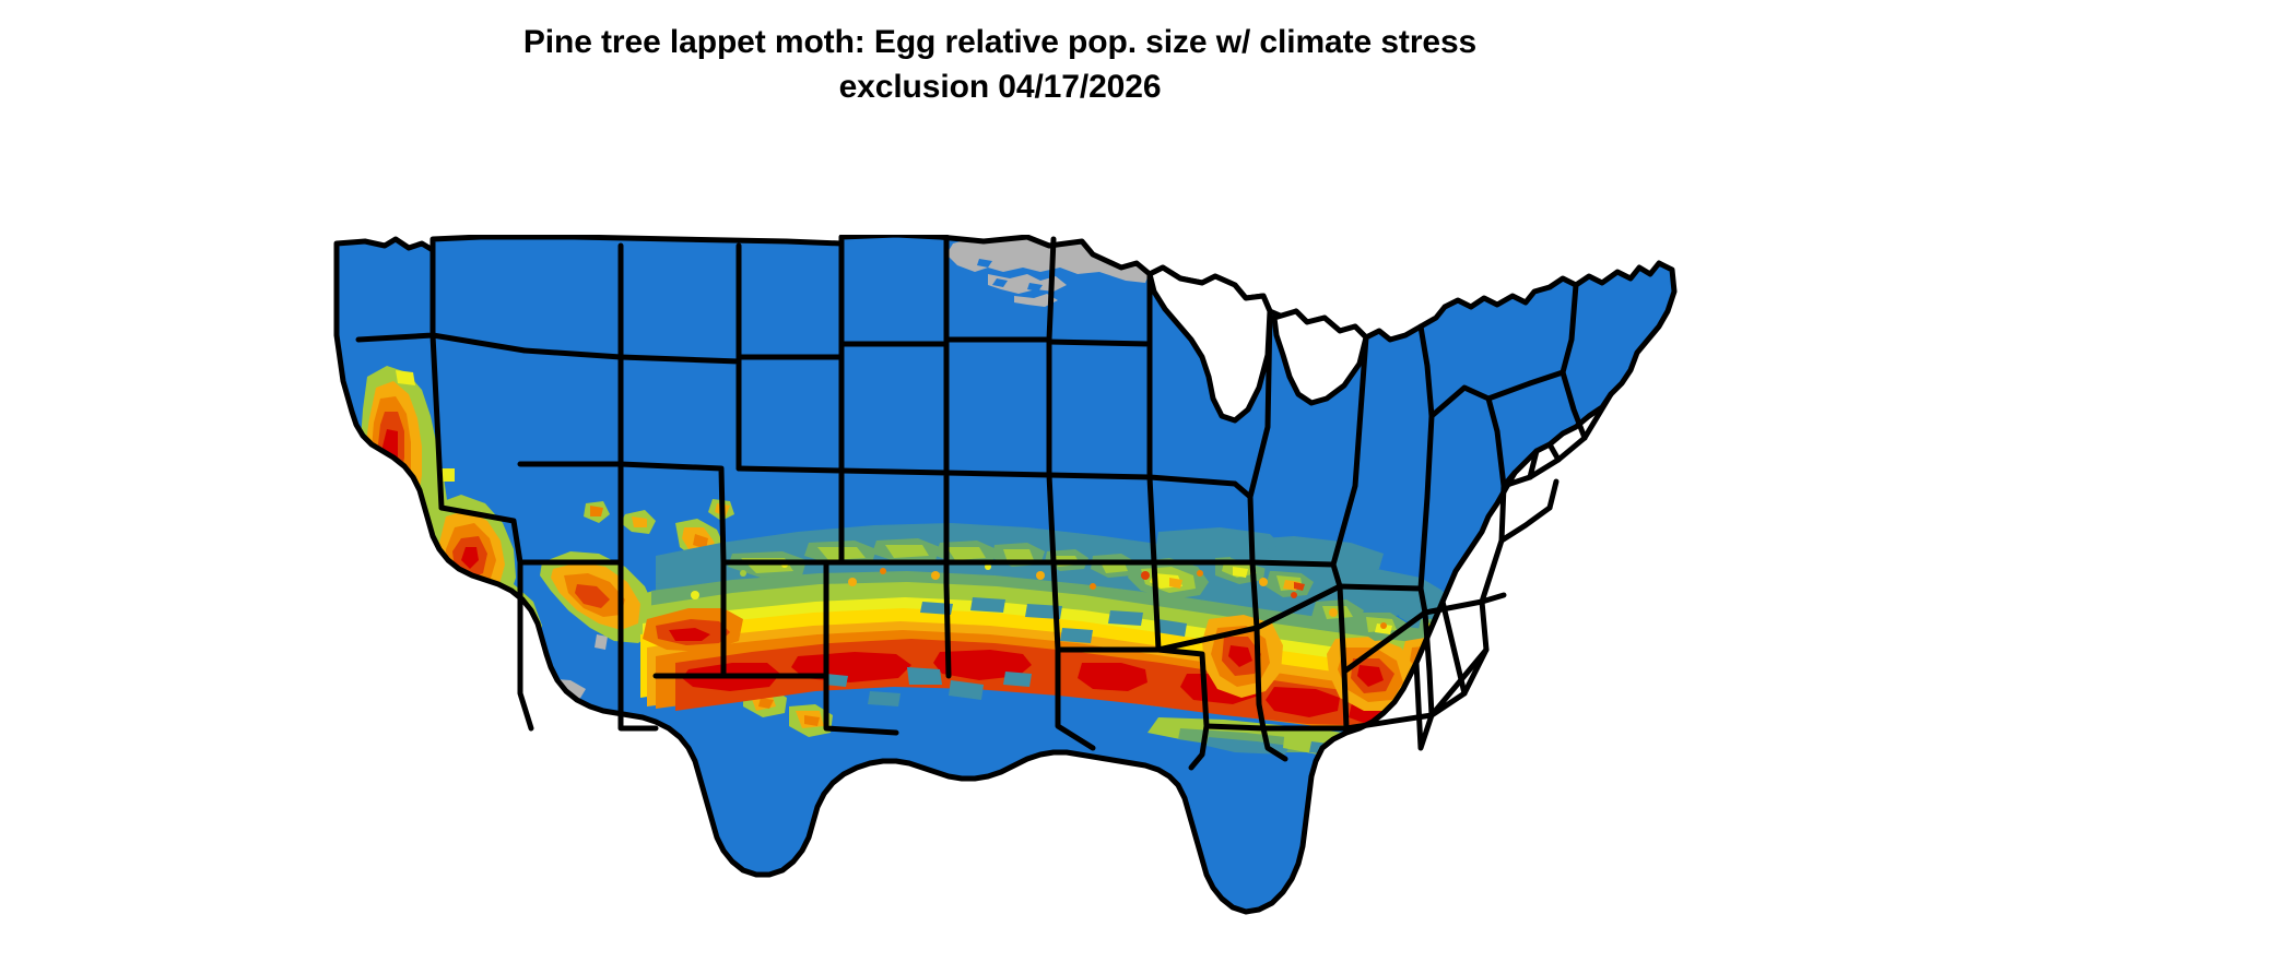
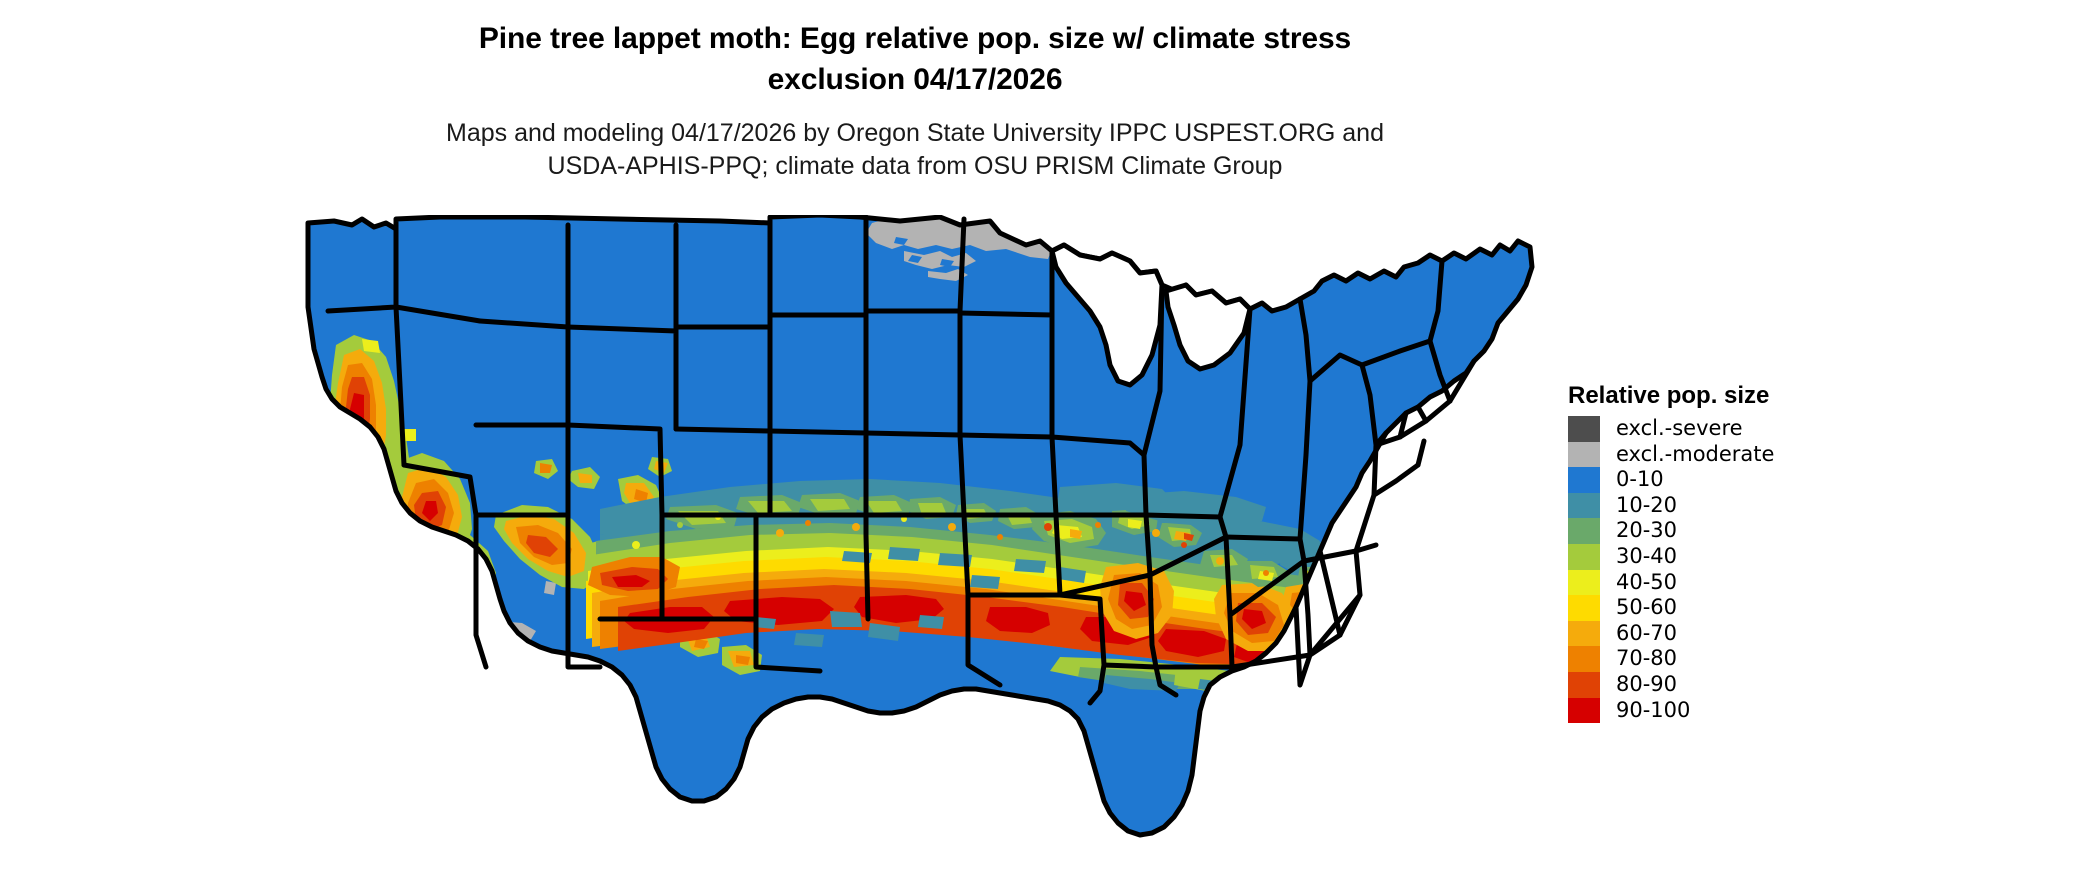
  Pine tree lappet moth: Egg relative pop. size w/ climate stress
  exclusion 04/17/2026
+ Maps and modeling 04/17/2026 by Oregon State University IPPC USPEST.ORG and
+ USDA-APHIS-PPQ; climate data from OSU PRISM Climate Group
+ Relative pop. size
+ excl.-severe
+ excl.-moderate
+ 0-10
+ 10-20
+ 20-30
+ 30-40
+ 40-50
+ 50-60
+ 60-70
+ 70-80
+ 80-90
+ 90-100
